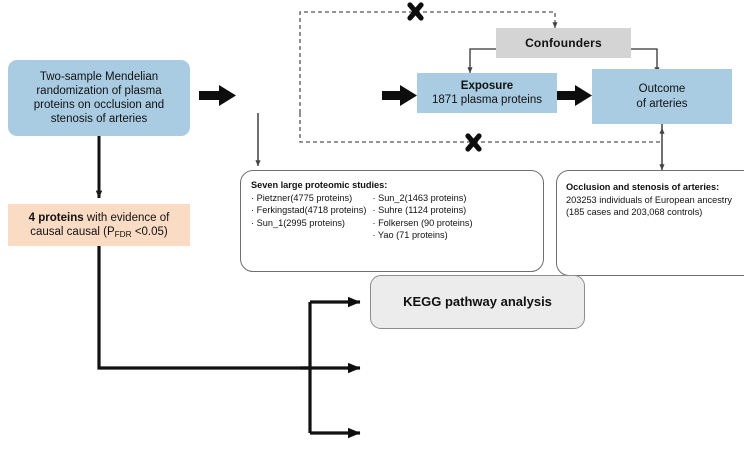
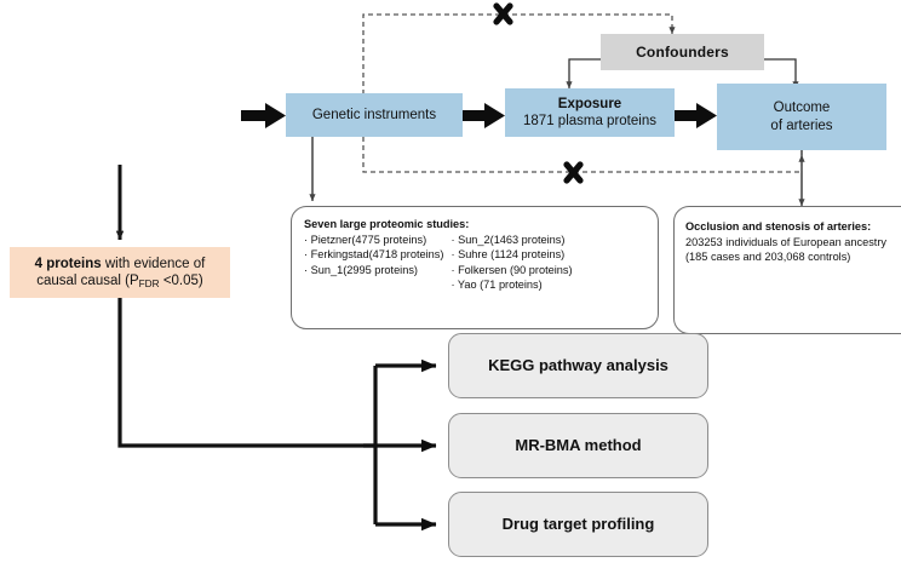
- Two-sample Mendelian randomization of plasma proteins on occlusion and stenosis of arteries
  4 proteins with evidence of causal causal (PFDR <0.05)
+ Genetic instruments
  Exposure
  1871 plasma proteins
  Outcome
  of arteries
  Confounders
  Seven large proteomic studies:
  Pietzner(4775 proteins)
  Ferkingstad(4718 proteins)
  Sun_1(2995 proteins)
  Sun_2(1463 proteins)
  Suhre (1124 proteins)
  Folkersen (90 proteins)
  Yao (71 proteins)
  Occlusion and stenosis of arteries:
  203253 individuals of European ancestry (185 cases and 203,068 controls)
  KEGG pathway analysis
+ MR-BMA method
+ Drug target profiling
